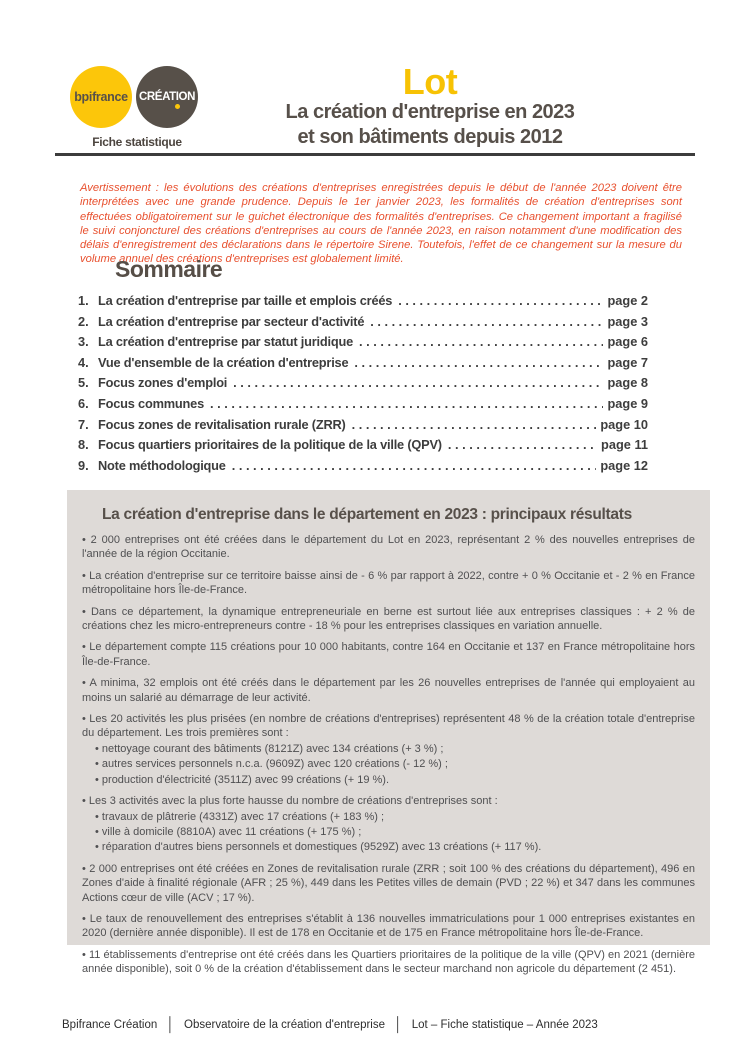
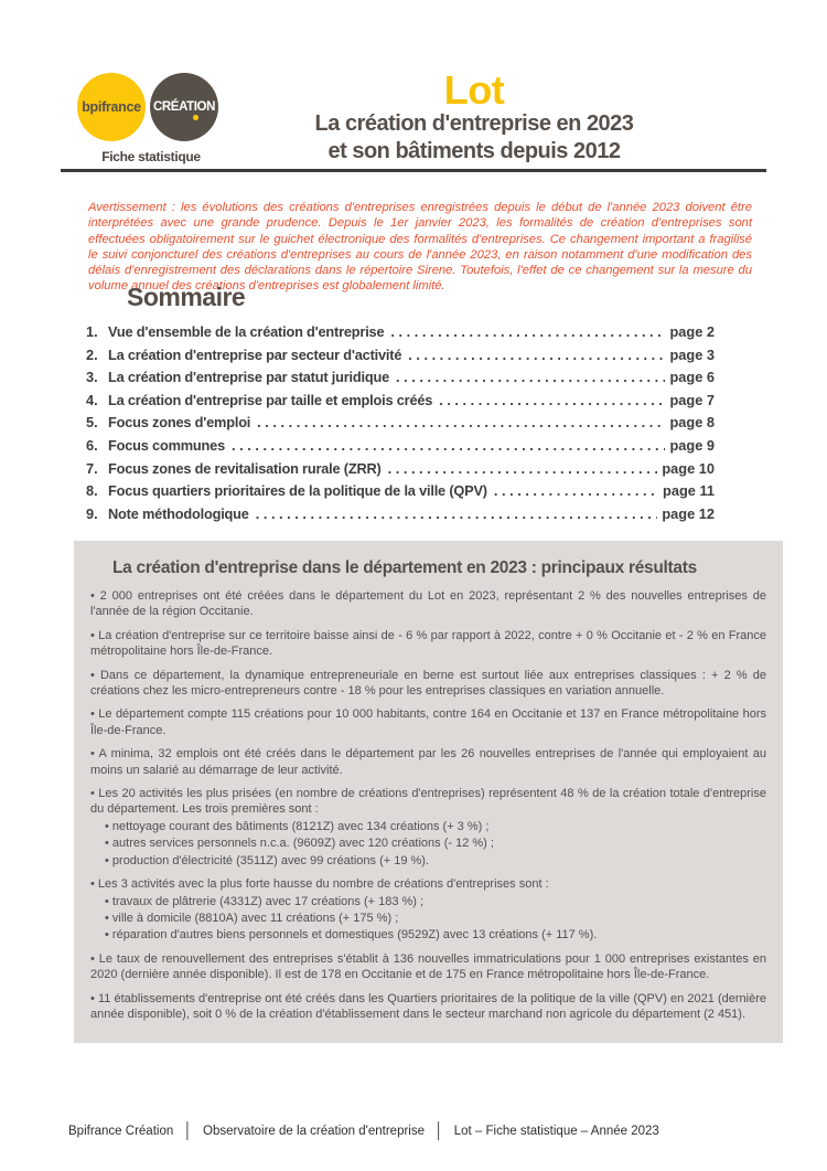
  bpifrance
  CRÉATION
  Fiche statistique
  Lot
  La création d'entreprise en 2023
  et son bâtiments depuis 2012
  Avertissement : les évolutions des créations d'entreprises enregistrées depuis le début de l'année 2023 doivent être interprétées avec une grande prudence. Depuis le 1er janvier 2023, les formalités de création d'entreprises sont effectuées obligatoirement sur le guichet électronique des formalités d'entreprises. Ce changement important a fragilisé le suivi conjoncturel des créations d'entreprises au cours de l'année 2023, en raison notamment d'une modification des délais d'enregistrement des déclarations dans le répertoire Sirene. Toutefois, l'effet de ce changement sur la mesure du volume annuel des créations d'entreprises est globalement limité.
  Sommaire
  1.
- La création d'entreprise par taille et emplois créés
+ Vue d'ensemble de la création d'entreprise
  page 2
  2.
  La création d'entreprise par secteur d'activité
  page 3
  3.
  La création d'entreprise par statut juridique
  page 6
  4.
- Vue d'ensemble de la création d'entreprise
+ La création d'entreprise par taille et emplois créés
  page 7
  5.
  Focus zones d'emploi
  page 8
  6.
  Focus communes
  page 9
  7.
  Focus zones de revitalisation rurale (ZRR)
  page 10
  8.
  Focus quartiers prioritaires de la politique de la ville (QPV)
  page 11
  9.
  Note méthodologique
  page 12
  La création d'entreprise dans le département en 2023 : principaux résultats
  • 2 000 entreprises ont été créées dans le département du Lot en 2023, représentant 2 % des nouvelles entreprises de l'année de la région Occitanie.
  • La création d'entreprise sur ce territoire baisse ainsi de - 6 % par rapport à 2022, contre + 0 % Occitanie et - 2 % en France métropolitaine hors Île-de-France.
  • Dans ce département, la dynamique entrepreneuriale en berne est surtout liée aux entreprises classiques : + 2 % de créations chez les micro-entrepreneurs contre - 18 % pour les entreprises classiques en variation annuelle.
  • Le département compte 115 créations pour 10 000 habitants, contre 164 en Occitanie et 137 en France métropolitaine hors Île-de-France.
  • A minima, 32 emplois ont été créés dans le département par les 26 nouvelles entreprises de l'année qui employaient au moins un salarié au démarrage de leur activité.
  • Les 20 activités les plus prisées (en nombre de créations d'entreprises) représentent 48 % de la création totale d'entreprise du département. Les trois premières sont :
  • nettoyage courant des bâtiments (8121Z) avec 134 créations (+ 3 %) ;
  • autres services personnels n.c.a. (9609Z) avec 120 créations (- 12 %) ;
  • production d'électricité (3511Z) avec 99 créations (+ 19 %).
  • Les 3 activités avec la plus forte hausse du nombre de créations d'entreprises sont :
  • travaux de plâtrerie (4331Z) avec 17 créations (+ 183 %) ;
  • ville à domicile (8810A) avec 11 créations (+ 175 %) ;
  • réparation d'autres biens personnels et domestiques (9529Z) avec 13 créations (+ 117 %).
- • 2 000 entreprises ont été créées en Zones de revitalisation rurale (ZRR ; soit 100 % des créations du département), 496 en Zones d'aide à finalité régionale (AFR ; 25 %), 449 dans les Petites villes de demain (PVD ; 22 %) et 347 dans les communes Actions cœur de ville (ACV ; 17 %).
  • Le taux de renouvellement des entreprises s'établit à 136 nouvelles immatriculations pour 1 000 entreprises existantes en 2020 (dernière année disponible). Il est de 178 en Occitanie et de 175 en France métropolitaine hors Île-de-France.
  • 11 établissements d'entreprise ont été créés dans les Quartiers prioritaires de la politique de la ville (QPV) en 2021 (dernière année disponible), soit 0 % de la création d'établissement dans le secteur marchand non agricole du département (2 451).
  Bpifrance Création │ Observatoire de la création d'entreprise │ Lot – Fiche statistique – Année 2023
